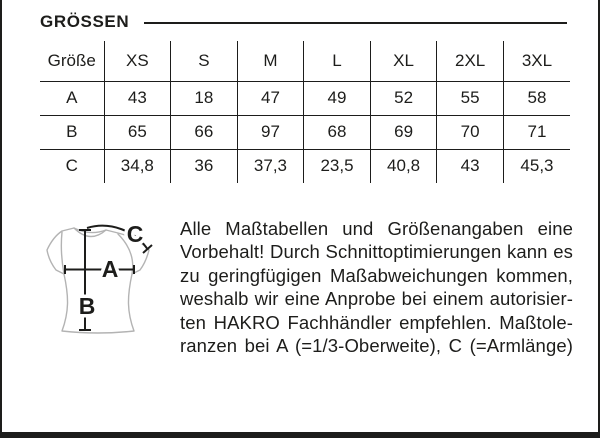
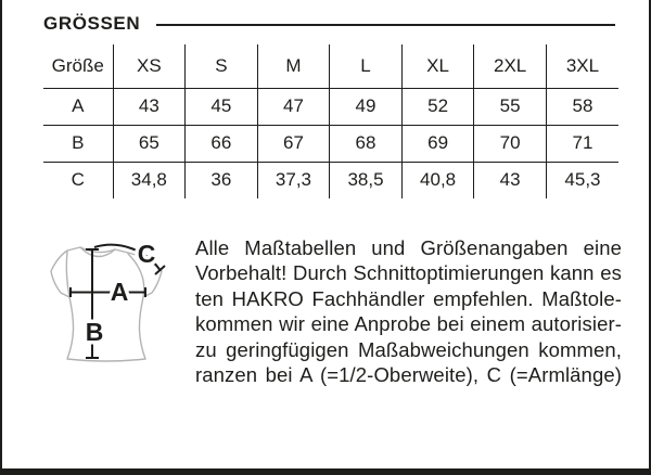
  GRÖSSEN
  Größe	XS	S	M	L	XL	2XL	3XL
- A	43	18	47	49	52	55	58
+ A	43	45	47	49	52	55	58
- B	65	66	97	68	69	70	71
+ B	65	66	67	68	69	70	71
- C	34,8	36	37,3	23,5	40,8	43	45,3
+ C	34,8	36	37,3	38,5	40,8	43	45,3
  A
  B
  C
  Alle Maßtabellen und Größenangaben eine
  Vorbehalt! Durch Schnittoptimierungen kann es
- zu geringfügigen Maßabweichungen kommen,
+ ten HAKRO Fachhändler empfehlen. Maßtole-
- weshalb wir eine Anprobe bei einem autorisier-
+ kommen wir eine Anprobe bei einem autorisier-
- ten HAKRO Fachhändler empfehlen. Maßtole-
+ zu geringfügigen Maßabweichungen kommen,
- ranzen bei A (=1/3-Oberweite), C (=Armlänge)
+ ranzen bei A (=1/2-Oberweite), C (=Armlänge)
